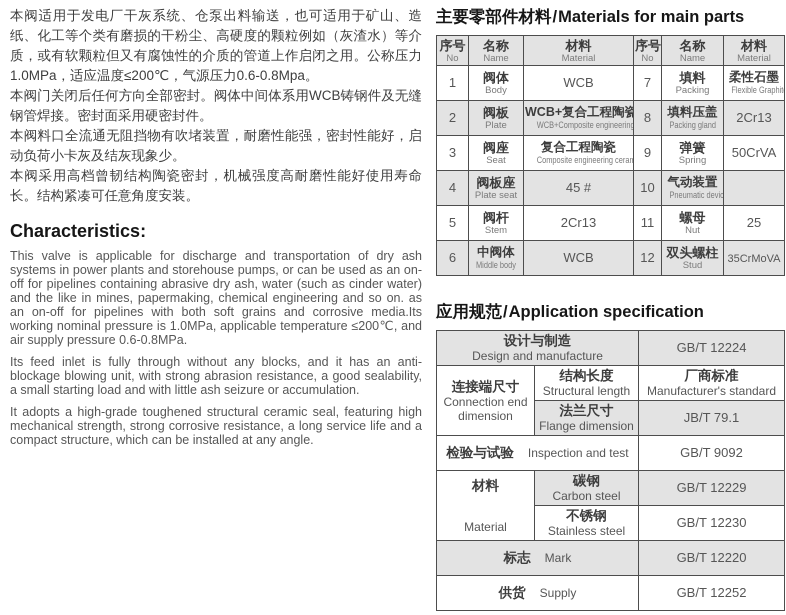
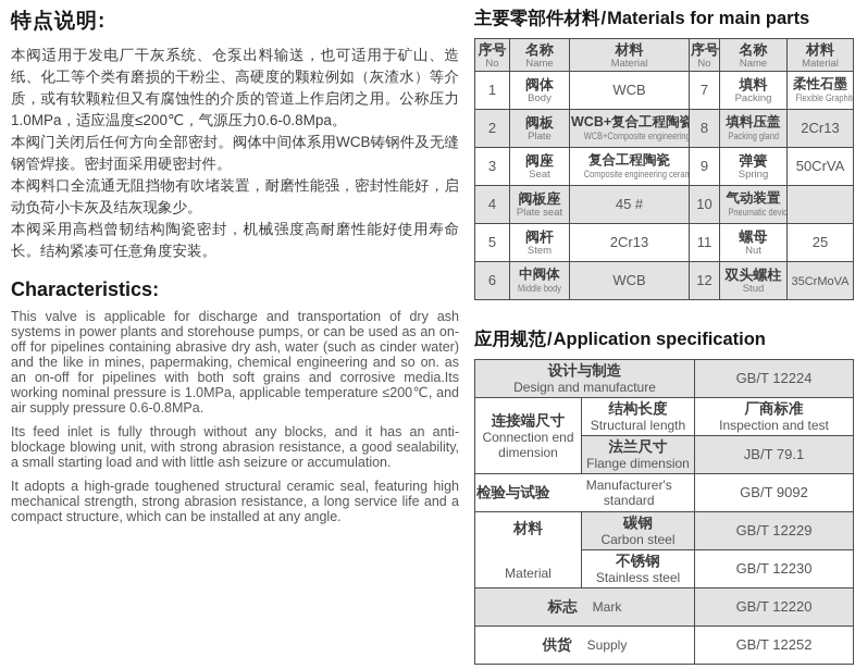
+ 特点说明:
  本阀适用于发电厂干灰系统、仓泵出料输送，也可适用于矿山、造纸、化工等个类有磨损的干粉尘、高硬度的颗粒例如（灰渣水）等介质，或有软颗粒但又有腐蚀性的介质的管道上作启闭之用。公称压力1.0MPa，适应温度≤200℃，气源压力0.6-0.8Mpa。
  本阀门关闭后任何方向全部密封。阀体中间体系用WCB铸钢件及无缝钢管焊接。密封面采用硬密封件。
  本阀料口全流通无阻挡物有吹堵装置，耐磨性能强，密封性能好，启动负荷小卡灰及结灰现象少。
  本阀采用高档曾韧结构陶瓷密封，机械强度高耐磨性能好使用寿命长。结构紧凑可任意角度安装。
  Characteristics:
  This valve is applicable for discharge and transportation of dry ash systems in power plants and storehouse pumps, or can be used as an on-off for pipelines containing abrasive dry ash, water (such as cinder water) and the like in mines, papermaking, chemical engineering and so on. as an on-off for pipelines with both soft grains and corrosive media.Its working nominal pressure is 1.0MPa, applicable temperature ≤200℃, and air supply pressure 0.6-0.8MPa.
  Its feed inlet is fully through without any blocks, and it has an anti-blockage blowing unit, with strong abrasion resistance, a good sealability, a small starting load and with little ash seizure or accumulation.
- It adopts a high-grade toughened structural ceramic seal, featuring high mechanical strength, strong corrosive resistance, a long service life and a compact structure, which can be installed at any angle.
+ It adopts a high-grade toughened structural ceramic seal, featuring high mechanical strength, strong abrasion resistance, a long service life and a compact structure, which can be installed at any angle.
  主要零部件材料/Materials for main parts
  序号No	名称Name	材料Material	序号No	名称Name	材料Material
  1	阀体Body	WCB	7	填料Packing	柔性石墨Flexible Graphit
  2	阀板Plate	WCB+复合工程陶瓷WCB+Composite engineering	8	填料压盖Packing gland	2Cr13
  3	阀座Seat	复合工程陶瓷Composite engineering ceram	9	弹簧Spring	50CrVA
  4	阀板座Plate seat	45 #	10	气动装置Pneumatic devic
  5	阀杆Stem	2Cr13	11	螺母Nut	25
  6	中阀体Middle body	WCB	12	双头螺柱Stud	35CrMoVA
  应用规范/Application specification
  设计与制造Design and manufacture	GB/T 12224
- 连接端尺寸Connection end dimension	结构长度Structural length	厂商标准Manufacturer's standard
+ 连接端尺寸Connection end dimension	结构长度Structural length	厂商标准Inspection and test
  法兰尺寸Flange dimension	JB/T 79.1
- 检验与试验 Inspection and test	GB/T 9092
+ 检验与试验 Manufacturer's standard	GB/T 9092
  材料Material	碳钢Carbon steel	GB/T 12229
  不锈钢Stainless steel	GB/T 12230
  标志 Mark	GB/T 12220
  供货 Supply	GB/T 12252
